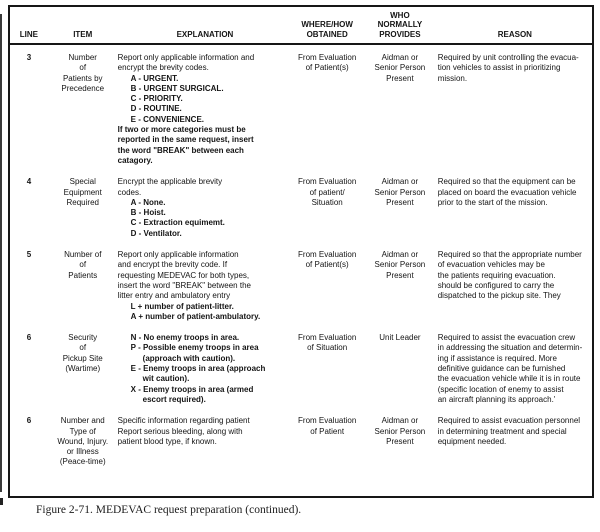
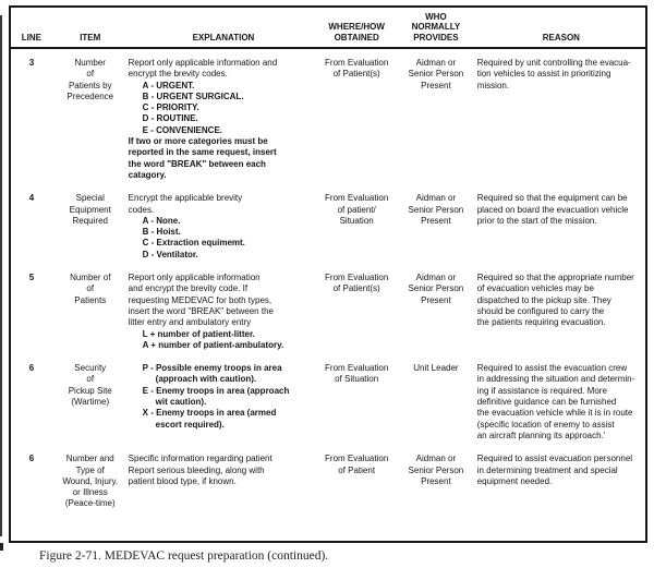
  LINE
  ITEM
  EXPLANATION
  WHERE/HOW
  OBTAINED
  WHO
  NORMALLY
  PROVIDES
  REASON
  3
  Number
  of
  Patients by
  Precedence
  Report only applicable information and
  encrypt the brevity codes.
  A - URGENT.
  B - URGENT SURGICAL.
  C - PRIORITY.
  D - ROUTINE.
  E - CONVENIENCE.
  If two or more categories must be
  reported in the same request, insert
  the word "BREAK" between each
  catagory.
  From Evaluation
  of Patient(s)
  Aidman or
  Senior Person
  Present
  Required by unit controlling the evacua-
  tion vehicles to assist in prioritizing
  mission.
  4
  Special
  Equipment
  Required
  Encrypt the applicable brevity
  codes.
  A - None.
  B - Hoist.
  C - Extraction equimemt.
  D - Ventilator.
  From Evaluation
  of patient/
  Situation
  Aidman or
  Senior Person
  Present
  Required so that the equipment can be
  placed on board the evacuation vehicle
  prior to the start of the mission.
  5
  Number of
  of
  Patients
  Report only applicable information
  and encrypt the brevity code. If
  requesting MEDEVAC for both types,
  insert the word "BREAK" between the
  litter entry and ambulatory entry
  L + number of patient-litter.
  A + number of patient-ambulatory.
  From Evaluation
  of Patient(s)
  Aidman or
  Senior Person
  Present
  Required so that the appropriate number
  of evacuation vehicles may be
- the patients requiring evacuation.
+ dispatched to the pickup site. They
  should be configured to carry the
- dispatched to the pickup site. They
+ the patients requiring evacuation.
  6
  Security
  of
  Pickup Site
  (Wartime)
- N - No enemy troops in area.
  P - Possible enemy troops in area
  (approach with caution).
  E - Enemy troops in area (approach
  wit caution).
  X - Enemy troops in area (armed
  escort required).
  From Evaluation
  of Situation
  Unit Leader
  Required to assist the evacuation crew
  in addressing the situation and determin-
  ing if assistance is required. More
  definitive guidance can be furnished
  the evacuation vehicle while it is in route
  (specific location of enemy to assist
  an aircraft planning its approach.'
  6
  Number and
  Type of
  Wound, Injury.
  or Illness
  (Peace-time)
  Specific information regarding patient
  Report serious bleeding, along with
  patient blood type, if known.
  From Evaluation
  of Patient
  Aidman or
  Senior Person
  Present
  Required to assist evacuation personnel
  in determining treatment and special
  equipment needed.
  Figure 2-71. MEDEVAC request preparation (continued).
